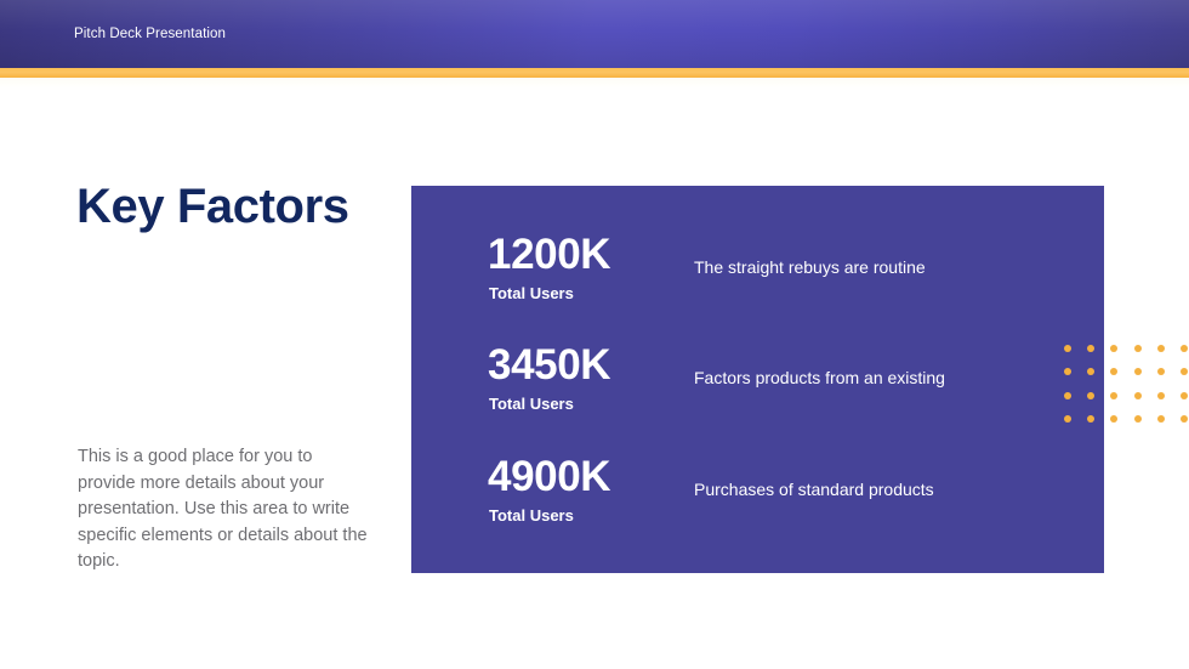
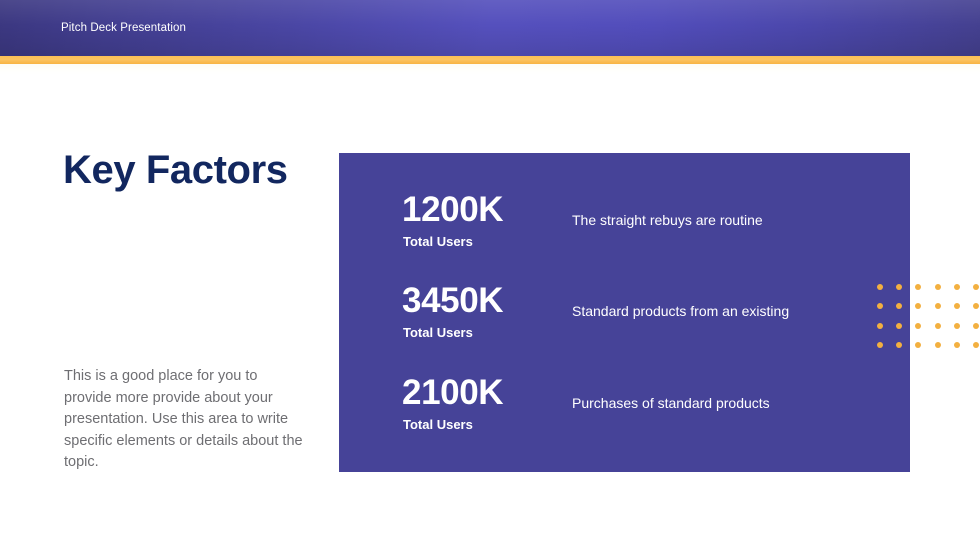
  Pitch Deck Presentation
  Key Factors
- This is a good place for you to provide more details about your presentation. Use this area to write specific elements or details about the topic.
+ This is a good place for you to provide more provide about your presentation. Use this area to write specific elements or details about the topic.
  1200K
  Total Users
  The straight rebuys are routine
  3450K
  Total Users
- Factors products from an existing
+ Standard products from an existing
- 4900K
+ 2100K
  Total Users
  Purchases of standard products
